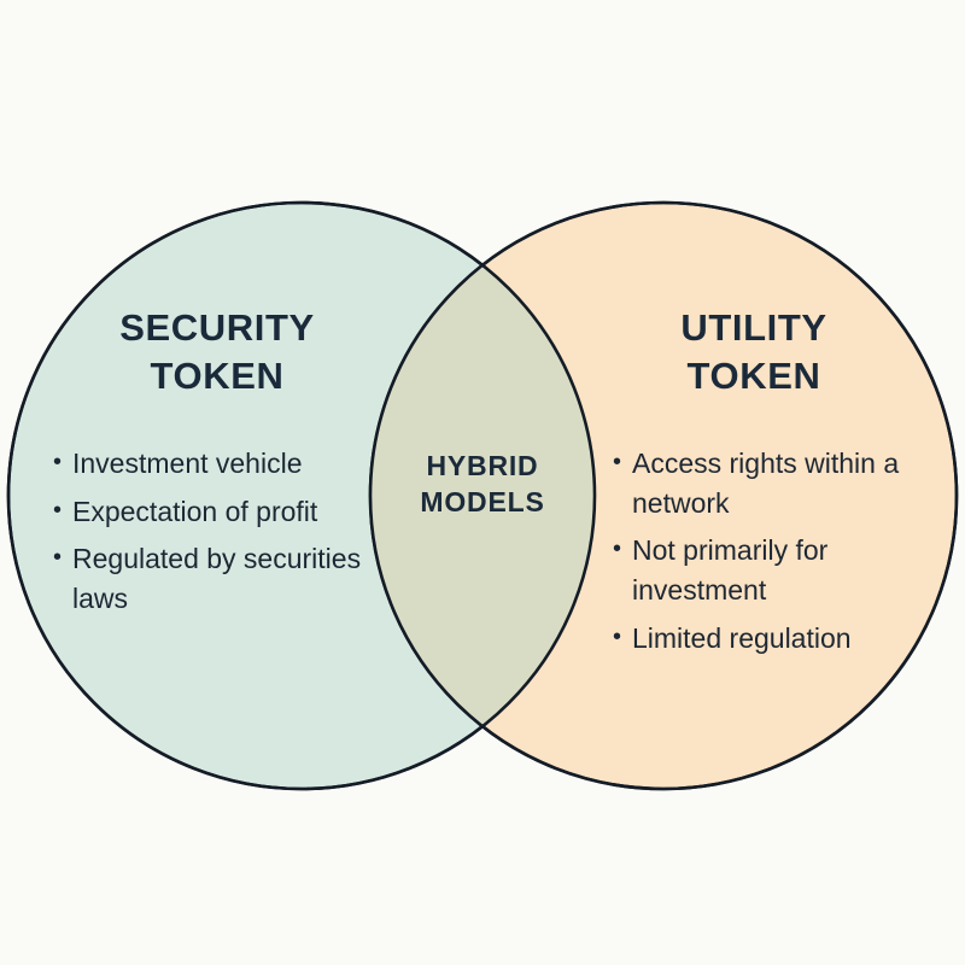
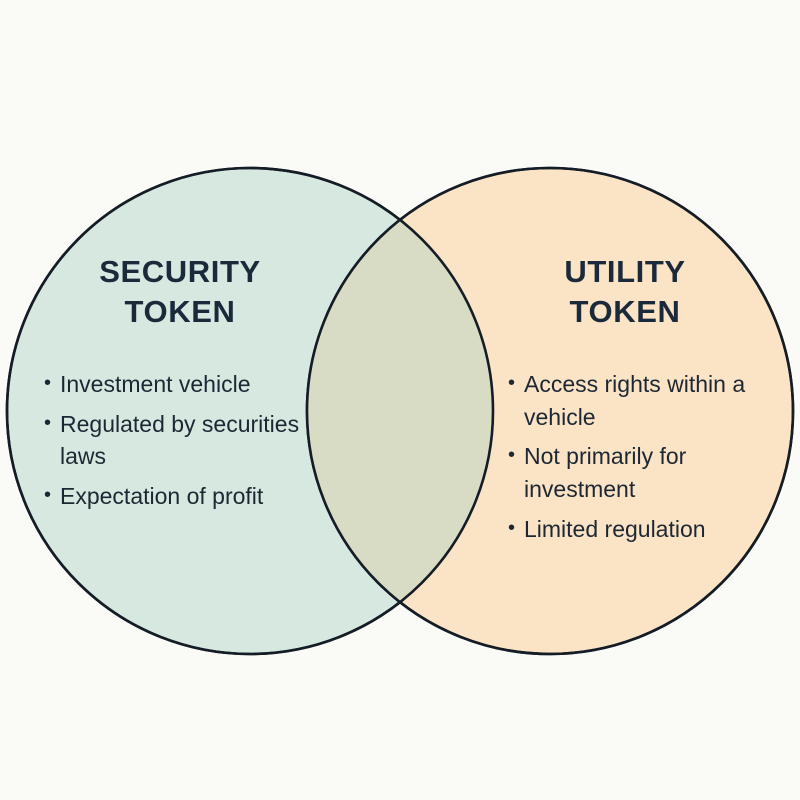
  SECURITY
  TOKEN
  UTILITY
  TOKEN
  •
  Investment vehicle
  •
- Expectation of profit
+ Regulated by securities laws
  •
- Regulated by securities laws
+ Expectation of profit
  •
- Access rights within a network
+ Access rights within a vehicle
  •
  Not primarily for investment
  •
  Limited regulation
- HYBRID
- MODELS
